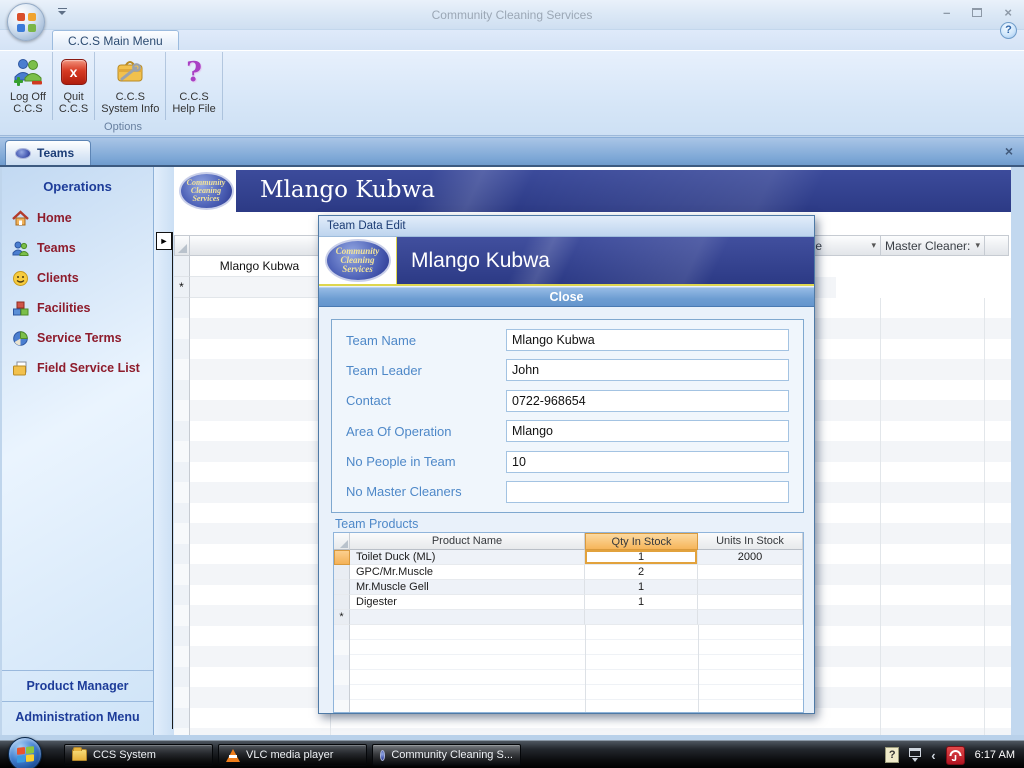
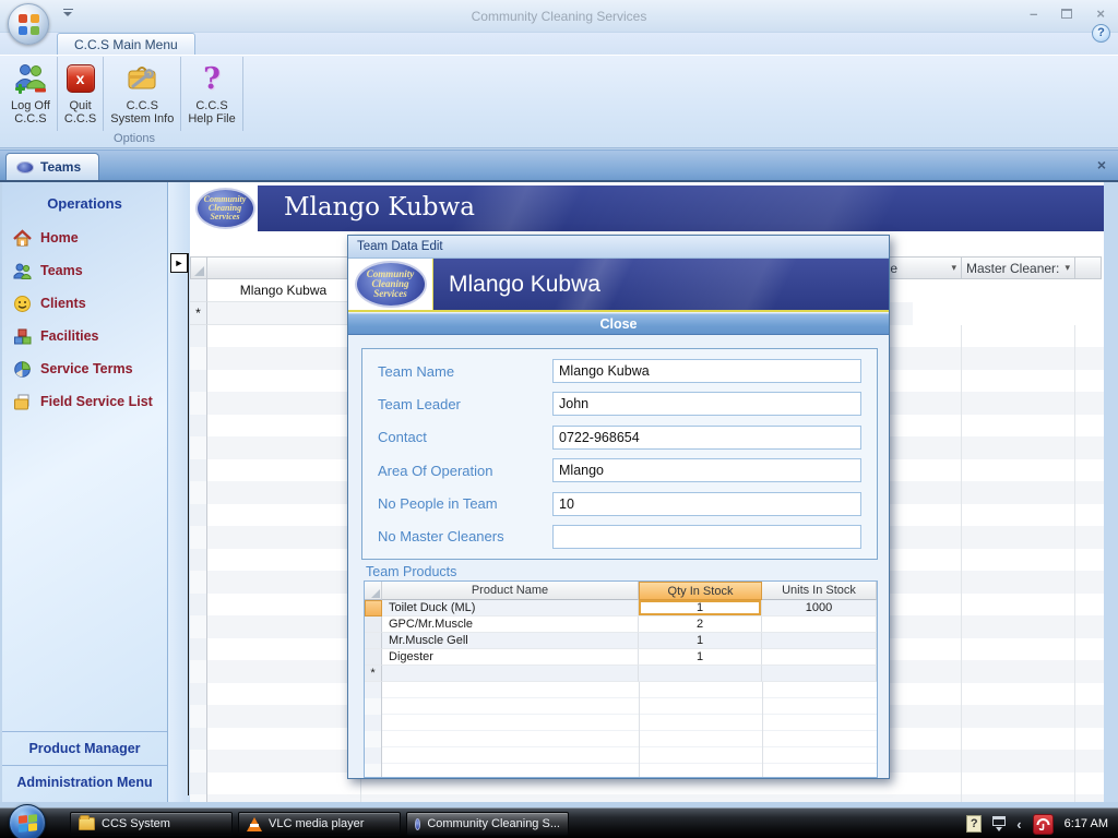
  Community Cleaning Services
  –
  ×
  C.C.S Main Menu
  ?
  Log Off
  C.C.S
  x
  Quit
  C.C.S
  C.C.S
  System Info
  ?
  C.C.S
  Help File
  Options
  Teams
  ×
  Operations
  Home
  Teams
  Clients
  Facilities
  Service Terms
  Field Service List
  Product Manager
  Administration Menu
  ►
  Community
  Cleaning
  Services
  Mlango Kubwa
  ▾
  Master Cleaner:
  ▾
  Mlango Kubwa
  *
  Team Data Edit
  Community
  Cleaning
  Services
  Mlango Kubwa
  Close
  Team Name
  Mlango Kubwa
  Team Leader
  John
  Contact
  0722-968654
  Area Of Operation
  Mlango
  No People in Team
  10
  No Master Cleaners
  Team Products
  Product Name
  Qty In Stock
  Units In Stock
  Toilet Duck (ML)
  1
- 2000
+ 1000
  GPC/Mr.Muscle
  2
  Mr.Muscle Gell
  1
  Digester
  1
  *
  CCS System
  VLC media player
  Community Cleaning S...
  ?
  ‹
  6:17 AM
